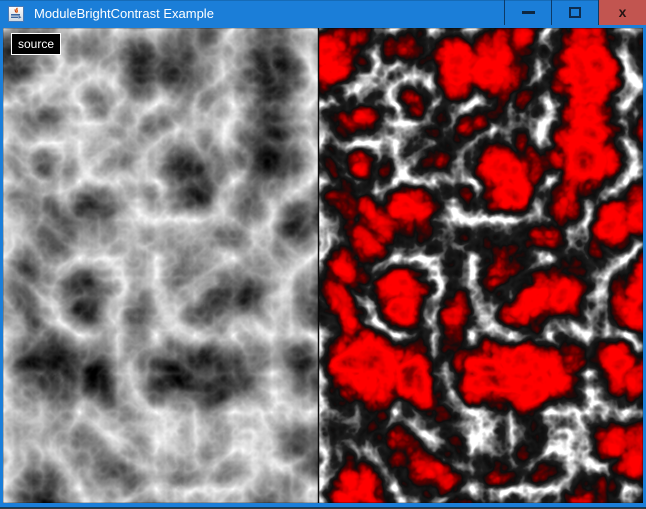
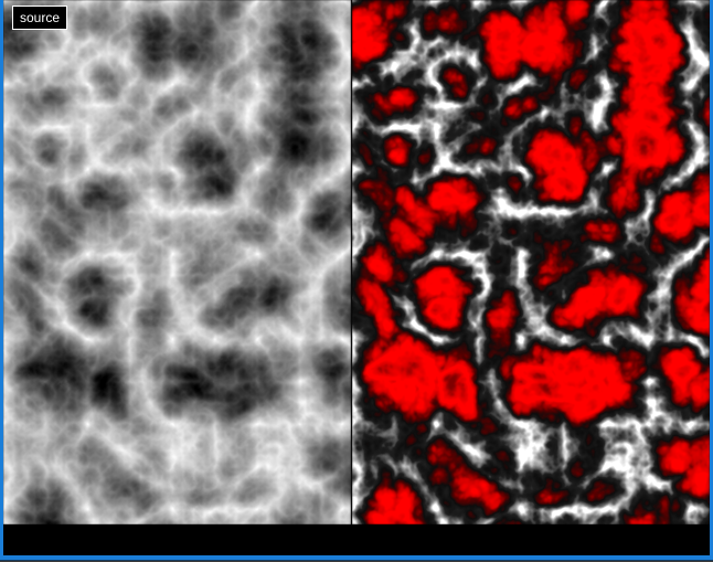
- ModuleBrightContrast Example
- x
  source
